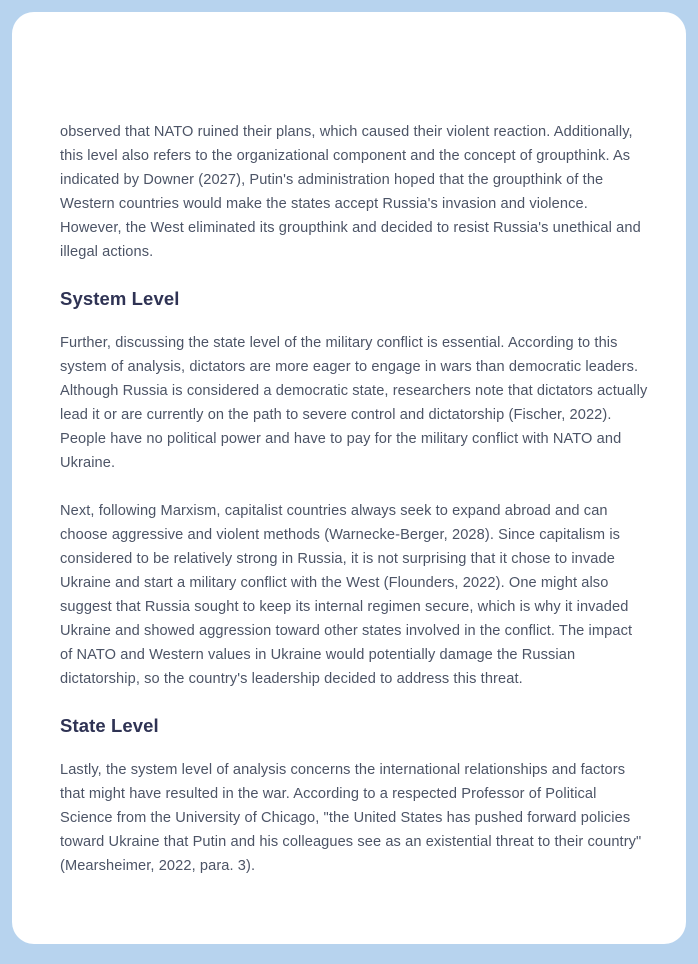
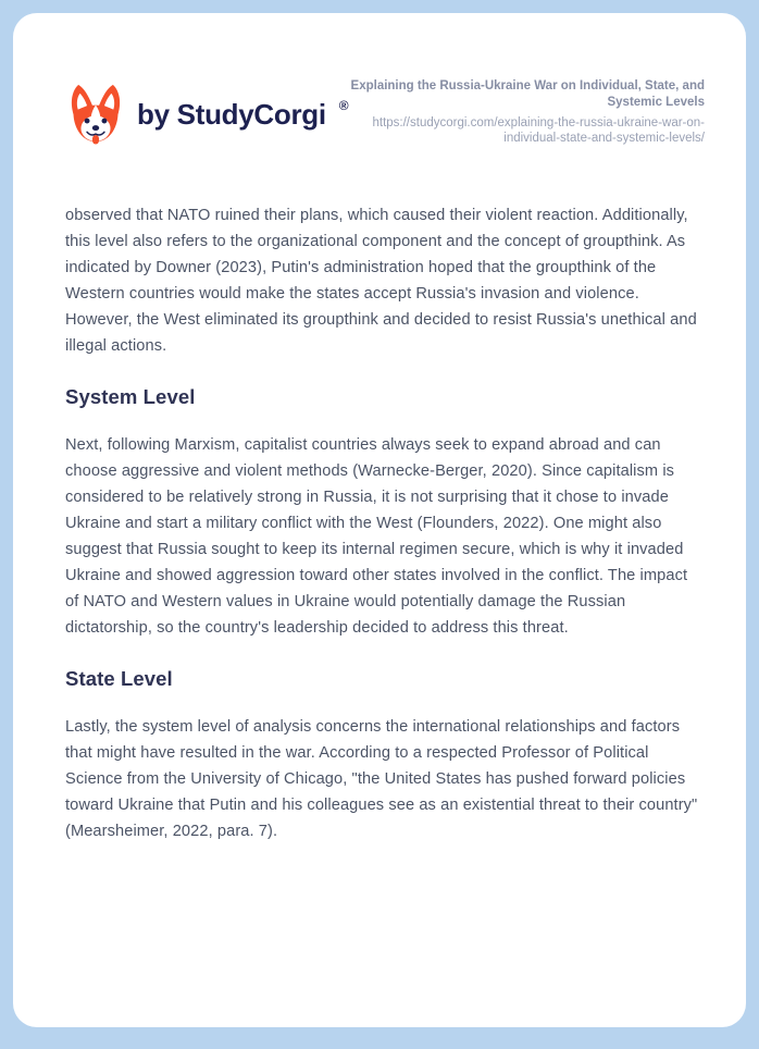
+ by StudyCorgi
+ ®
+ Explaining the Russia-Ukraine War on Individual, State, and Systemic Levels
+ https://studycorgi.com/explaining-the-russia-ukraine-war-on-individual-state-and-systemic-levels/
- observed that NATO ruined their plans, which caused their violent reaction. Additionally, this level also refers to the organizational component and the concept of groupthink. As indicated by Downer (2027), Putin's administration hoped that the groupthink of the Western countries would make the states accept Russia's invasion and violence. However, the West eliminated its groupthink and decided to resist Russia's unethical and illegal actions.
+ observed that NATO ruined their plans, which caused their violent reaction. Additionally, this level also refers to the organizational component and the concept of groupthink. As indicated by Downer (2023), Putin's administration hoped that the groupthink of the Western countries would make the states accept Russia's invasion and violence. However, the West eliminated its groupthink and decided to resist Russia's unethical and illegal actions.
  System Level
- Further, discussing the state level of the military conflict is essential. According to this system of analysis, dictators are more eager to engage in wars than democratic leaders. Although Russia is considered a democratic state, researchers note that dictators actually lead it or are currently on the path to severe control and dictatorship (Fischer, 2022). People have no political power and have to pay for the military conflict with NATO and Ukraine.
- Next, following Marxism, capitalist countries always seek to expand abroad and can choose aggressive and violent methods (Warnecke-Berger, 2028). Since capitalism is considered to be relatively strong in Russia, it is not surprising that it chose to invade Ukraine and start a military conflict with the West (Flounders, 2022). One might also suggest that Russia sought to keep its internal regimen secure, which is why it invaded Ukraine and showed aggression toward other states involved in the conflict. The impact of NATO and Western values in Ukraine would potentially damage the Russian dictatorship, so the country's leadership decided to address this threat.
+ Next, following Marxism, capitalist countries always seek to expand abroad and can choose aggressive and violent methods (Warnecke-Berger, 2020). Since capitalism is considered to be relatively strong in Russia, it is not surprising that it chose to invade Ukraine and start a military conflict with the West (Flounders, 2022). One might also suggest that Russia sought to keep its internal regimen secure, which is why it invaded Ukraine and showed aggression toward other states involved in the conflict. The impact of NATO and Western values in Ukraine would potentially damage the Russian dictatorship, so the country's leadership decided to address this threat.
  State Level
- Lastly, the system level of analysis concerns the international relationships and factors that might have resulted in the war. According to a respected Professor of Political Science from the University of Chicago, "the United States has pushed forward policies toward Ukraine that Putin and his colleagues see as an existential threat to their country" (Mearsheimer, 2022, para. 3).
+ Lastly, the system level of analysis concerns the international relationships and factors that might have resulted in the war. According to a respected Professor of Political Science from the University of Chicago, "the United States has pushed forward policies toward Ukraine that Putin and his colleagues see as an existential threat to their country" (Mearsheimer, 2022, para. 7).
